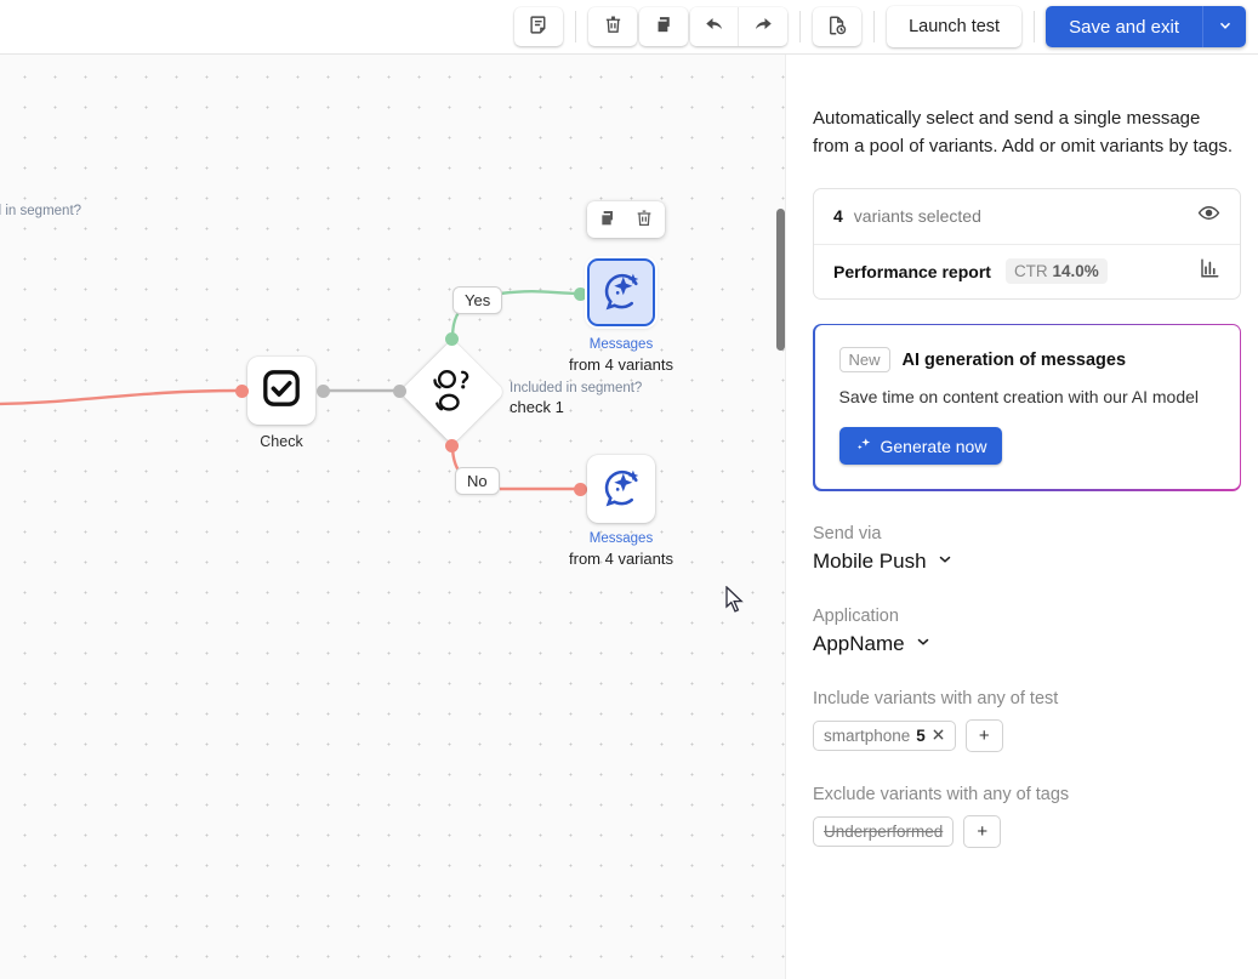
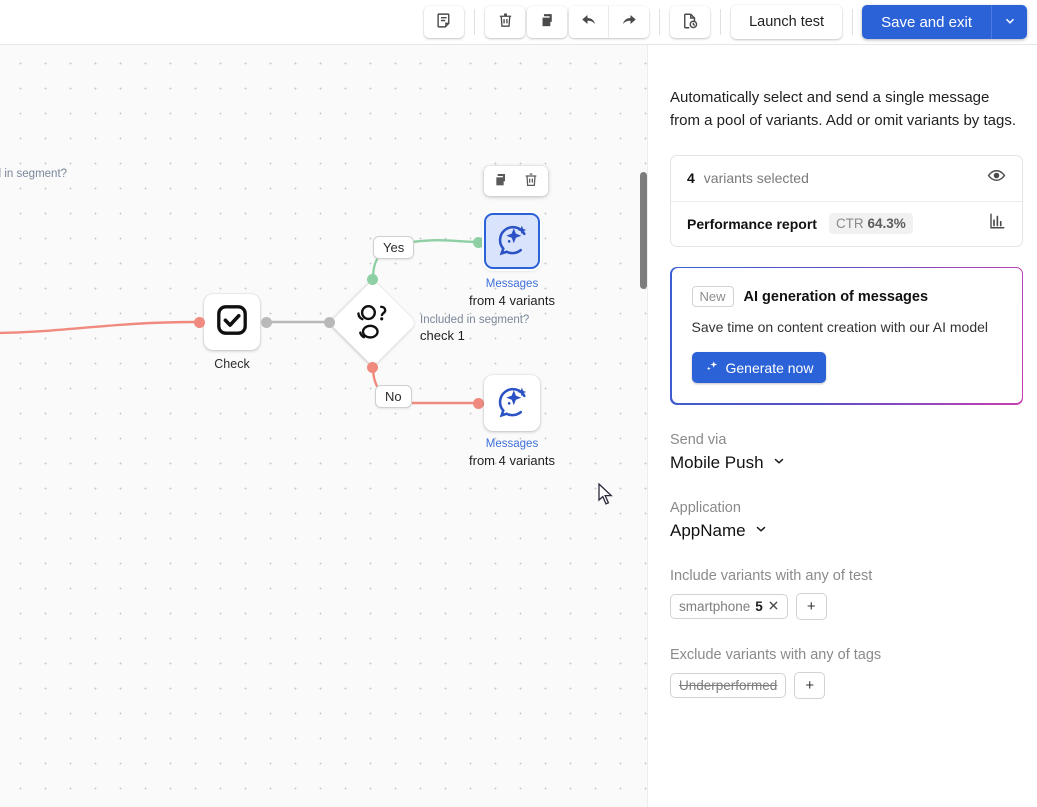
  Launch test
  Save and exit
  in segment?
  Check
  Included in segment?
  check 1
  Yes
  No
  Messages
  from 4 variants
  Messages
  from 4 variants
  Automatically select and send a single message from a pool of variants. Add or omit variants by tags.
  4
  variants selected
  Performance report
- CTR 14.0%
+ CTR 64.3%
  New
  AI generation of messages
  Save time on content creation with our AI model
  Generate now
  Send via
  Mobile Push
  Application
  AppName
  Include variants with any of test
  smartphone
  5
  +
  Exclude variants with any of tags
  Underperformed
  +
